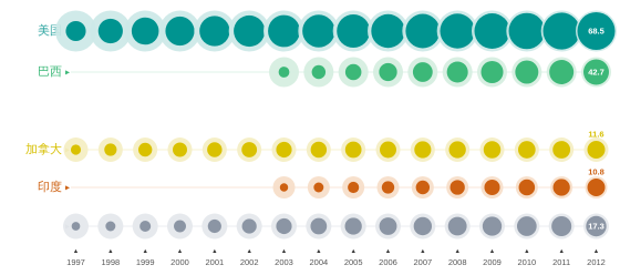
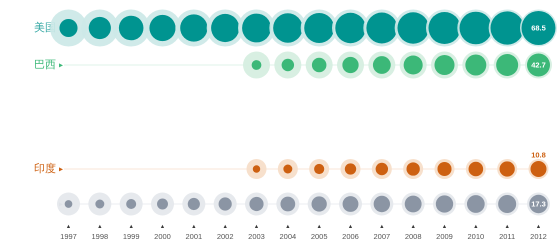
  68.5
  巴西
  ▸
  42.7
- 加拿大
- 11.6
  印度
  ▸
  10.8
  17.3
  1997
  1998
  1999
  2000
  2001
  2002
  2003
  2004
  2005
  2006
  2007
  2008
  2009
  2010
  2011
  2012
